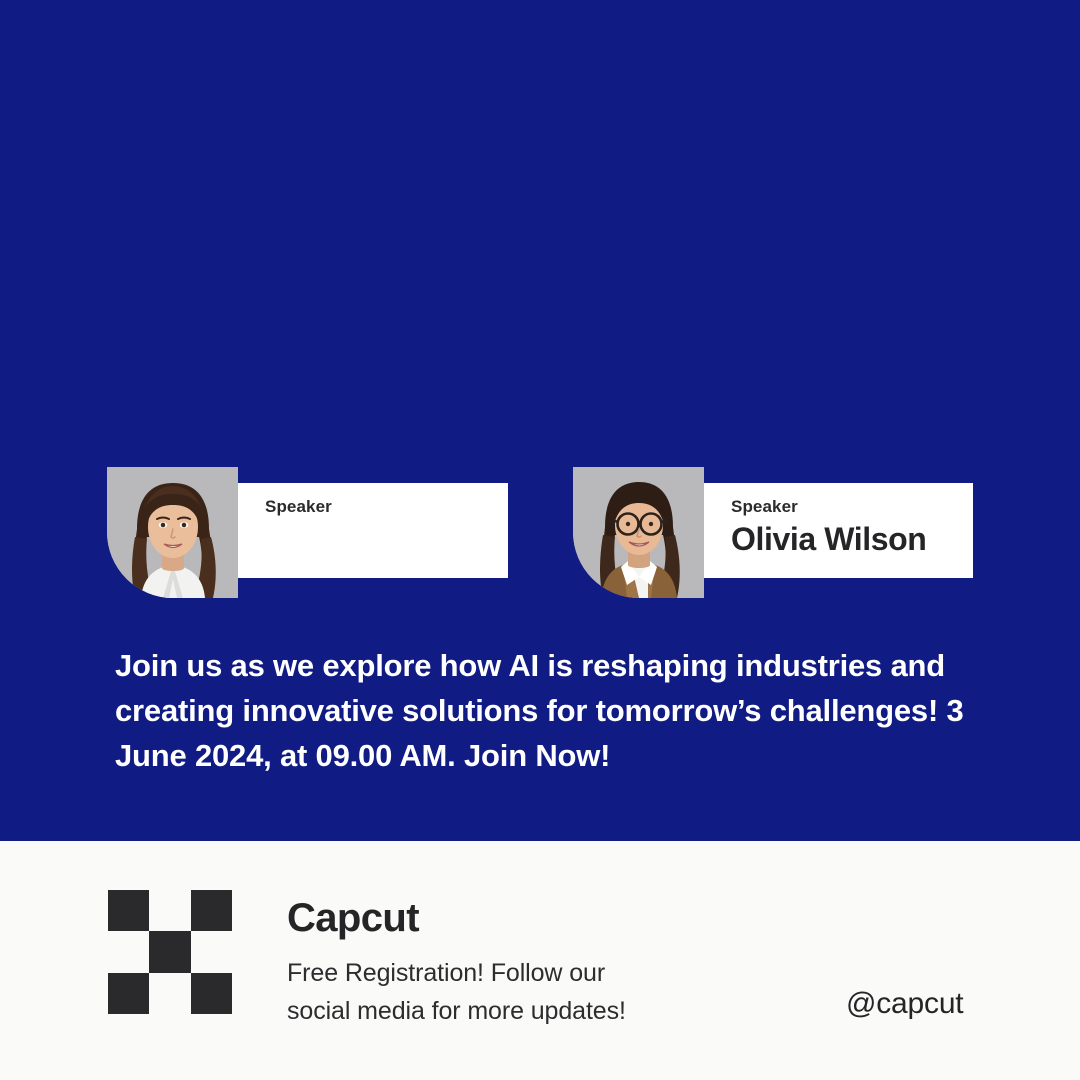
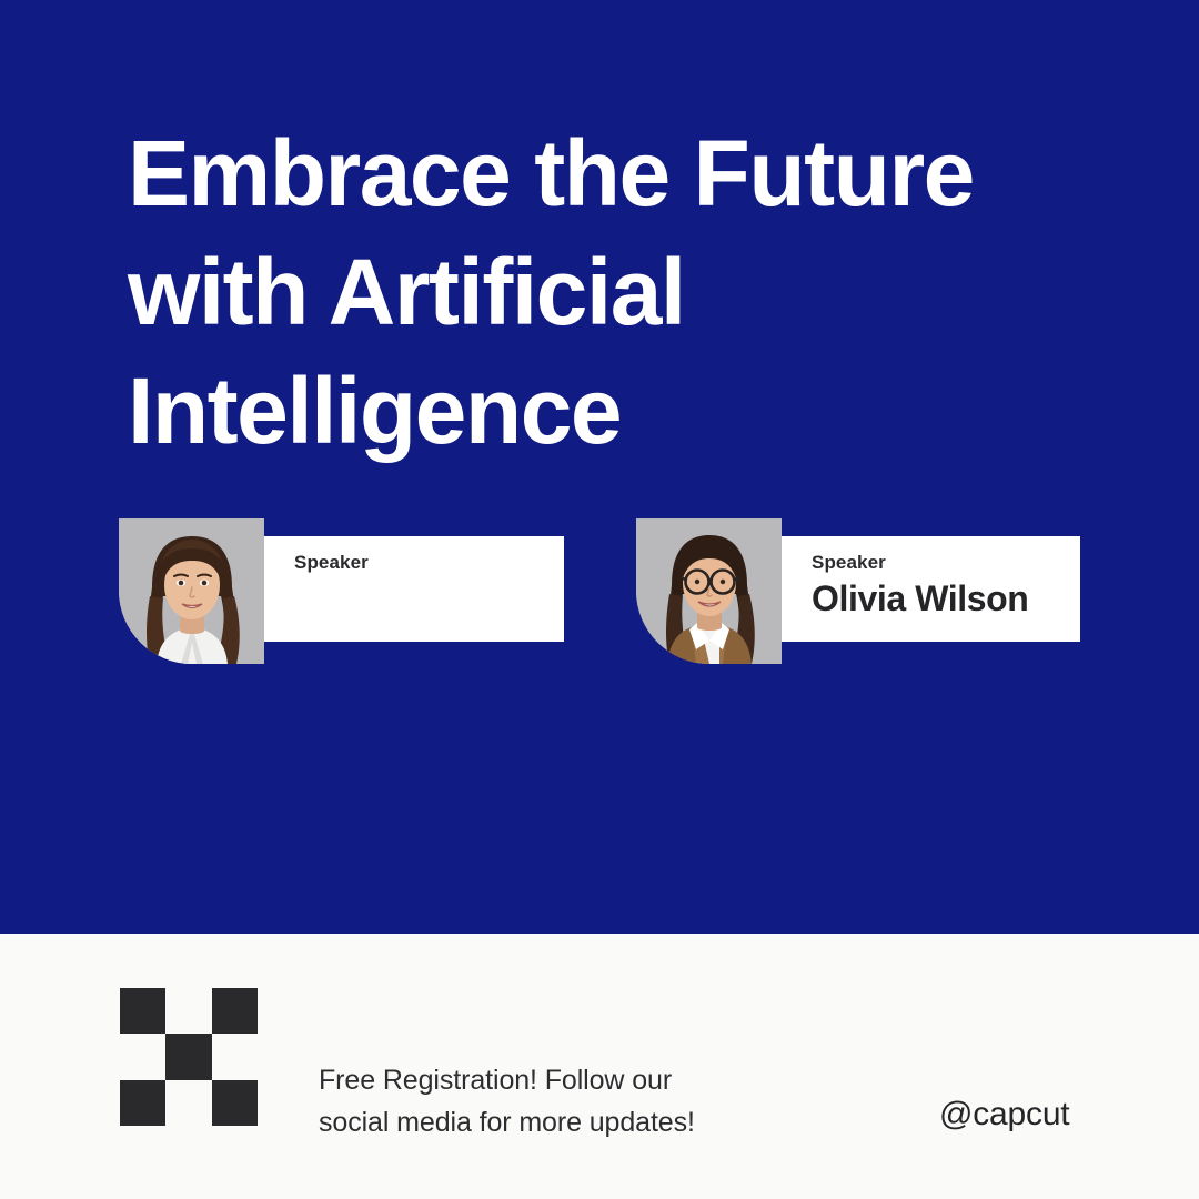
+ Embrace the Future
+ with Artificial
+ Intelligence
  Speaker
  Speaker
  Olivia Wilson
- Join us as we explore how AI is reshaping industries and creating innovative solutions for tomorrow’s challenges! 3 June 2024, at 09.00 AM. Join Now!
- Capcut
  Free Registration! Follow our
  social media for more updates!
  @capcut
